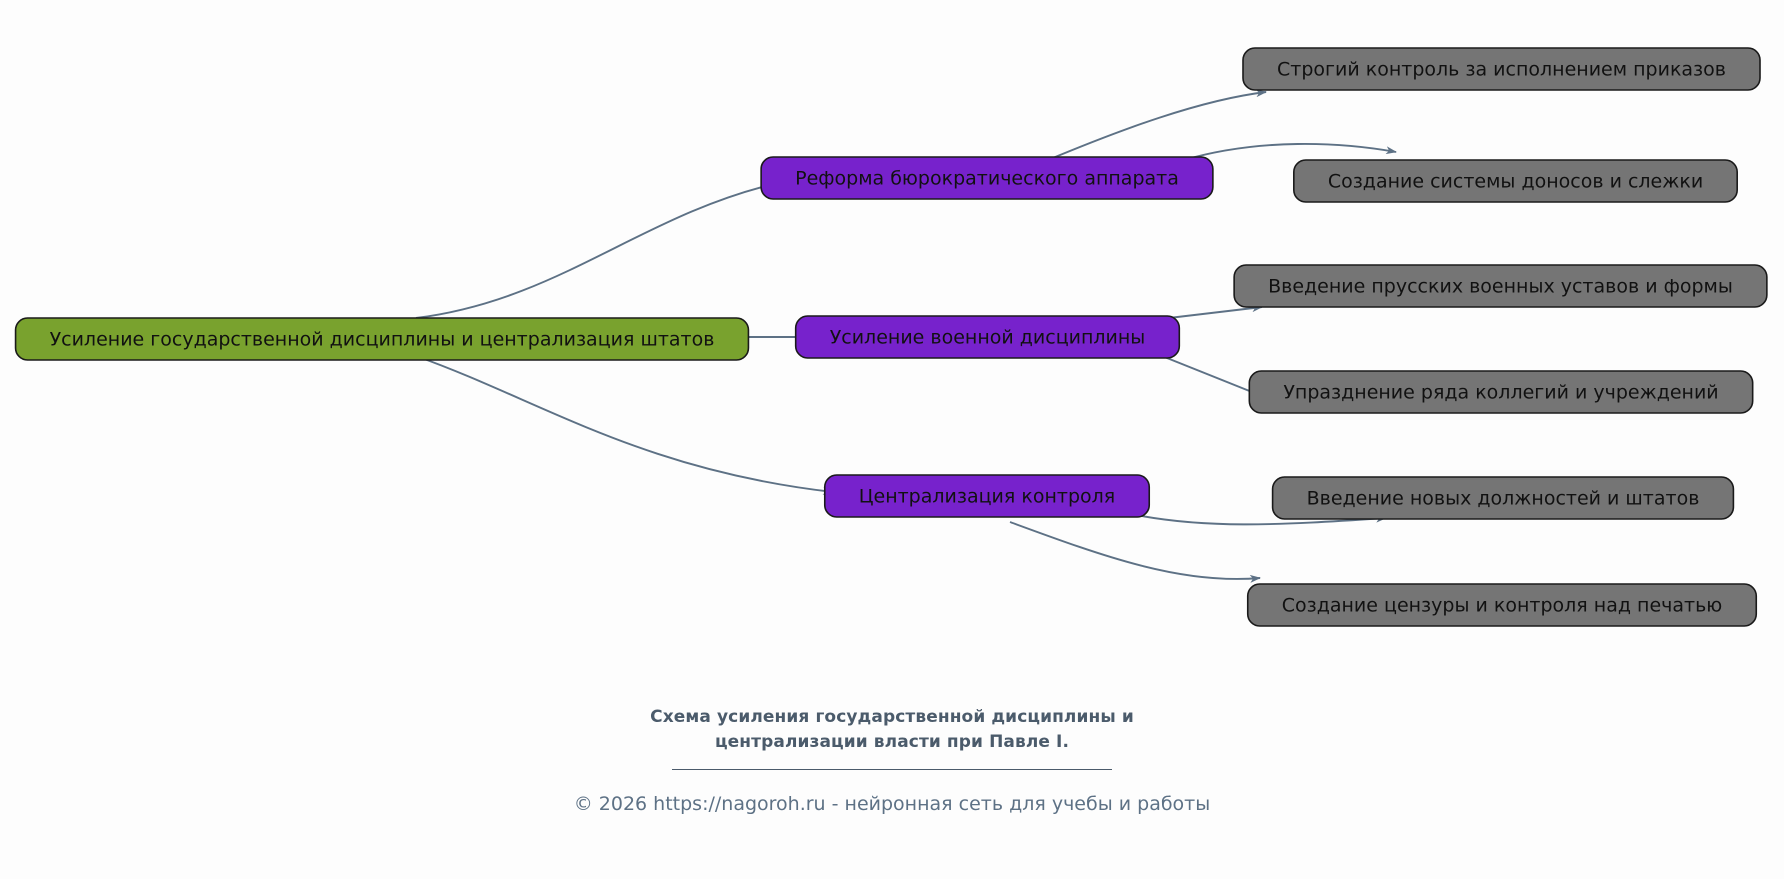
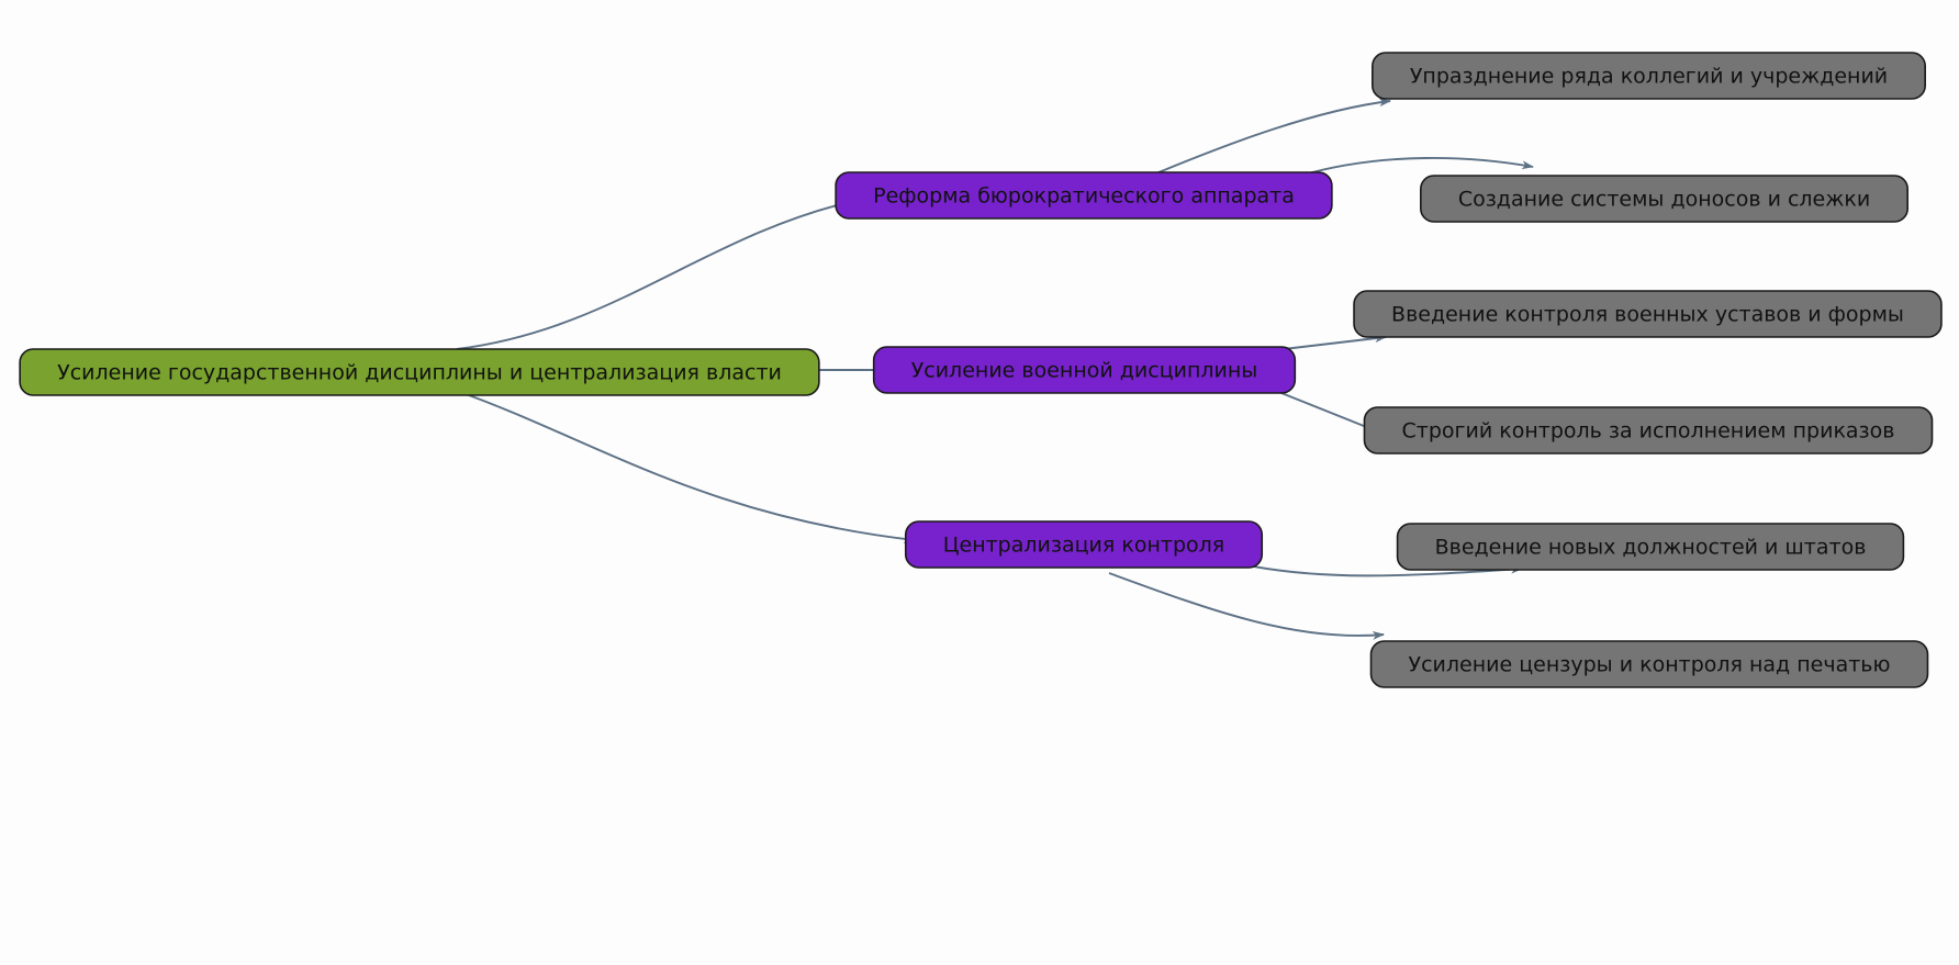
- Усиление государственной дисциплины и централизация штатов
+ Усиление государственной дисциплины и централизация власти
  Реформа бюрократического аппарата
  Усиление военной дисциплины
  Централизация контроля
- Строгий контроль за исполнением приказов
+ Упразднение ряда коллегий и учреждений
  Создание системы доносов и слежки
- Введение прусских военных уставов и формы
+ Введение контроля военных уставов и формы
- Упразднение ряда коллегий и учреждений
+ Строгий контроль за исполнением приказов
  Введение новых должностей и штатов
- Создание цензуры и контроля над печатью
+ Усиление цензуры и контроля над печатью
- Схема усиления государственной дисциплины и
- централизации власти при Павле I.
- © 2026 https://nagoroh.ru - нейронная сеть для учебы и работы
